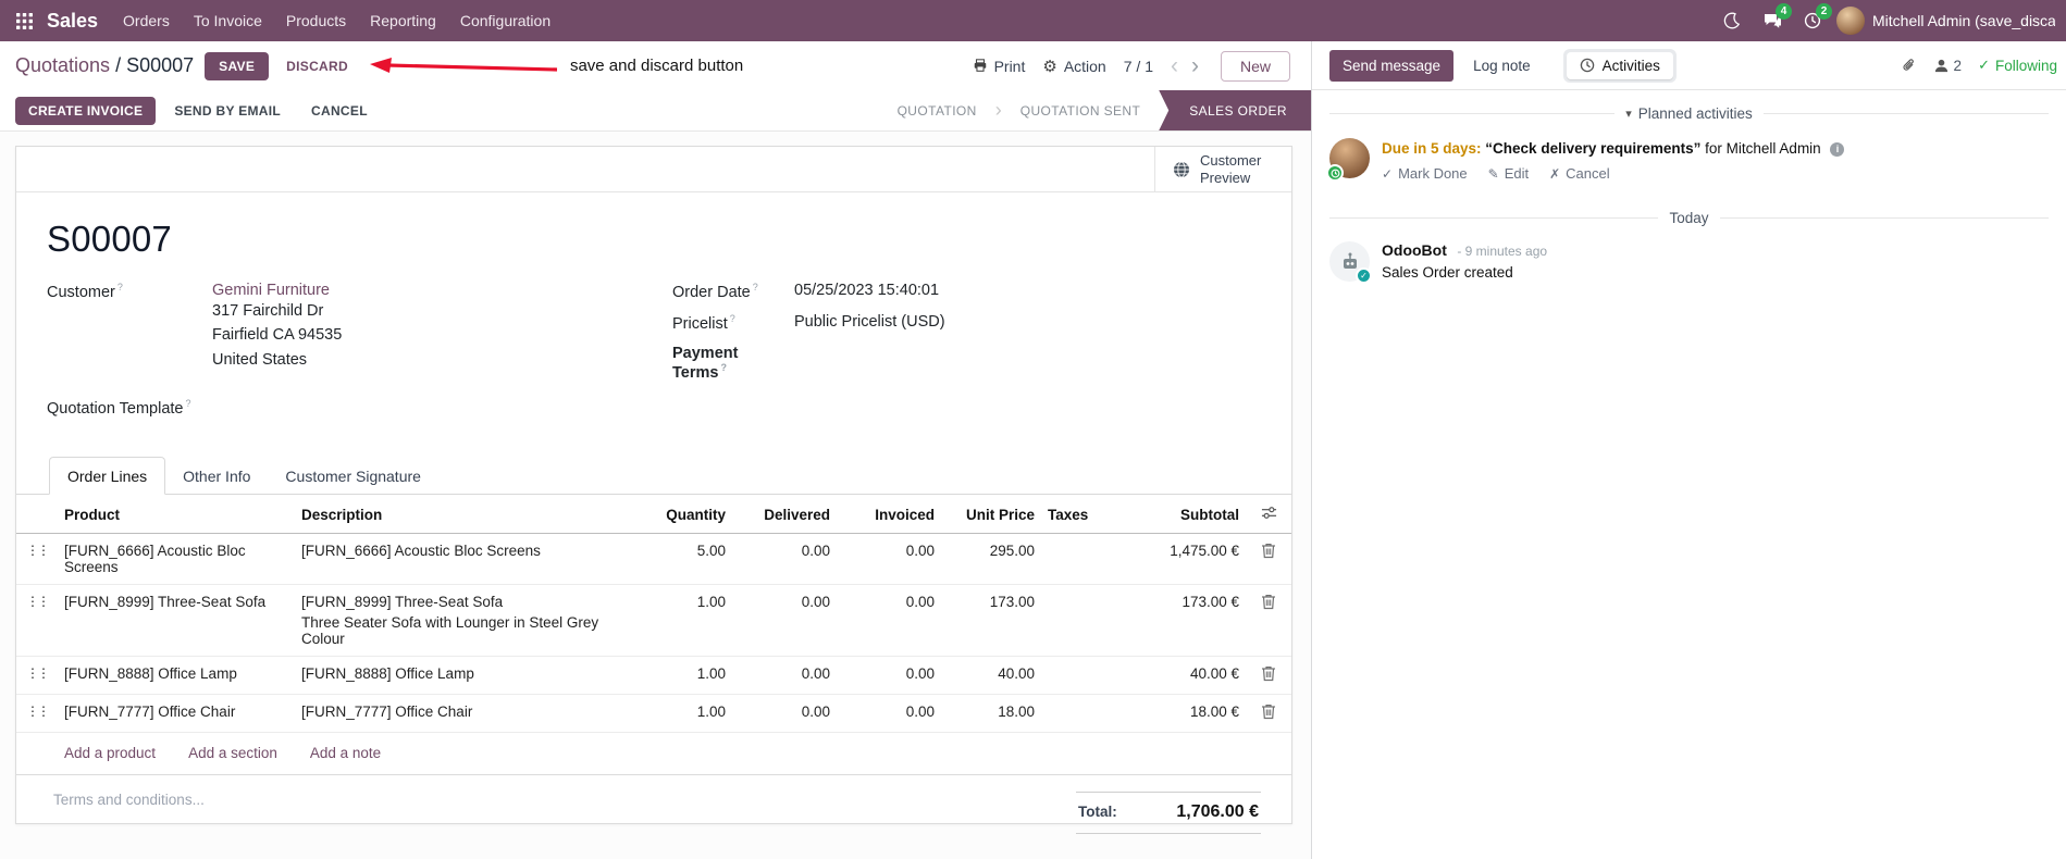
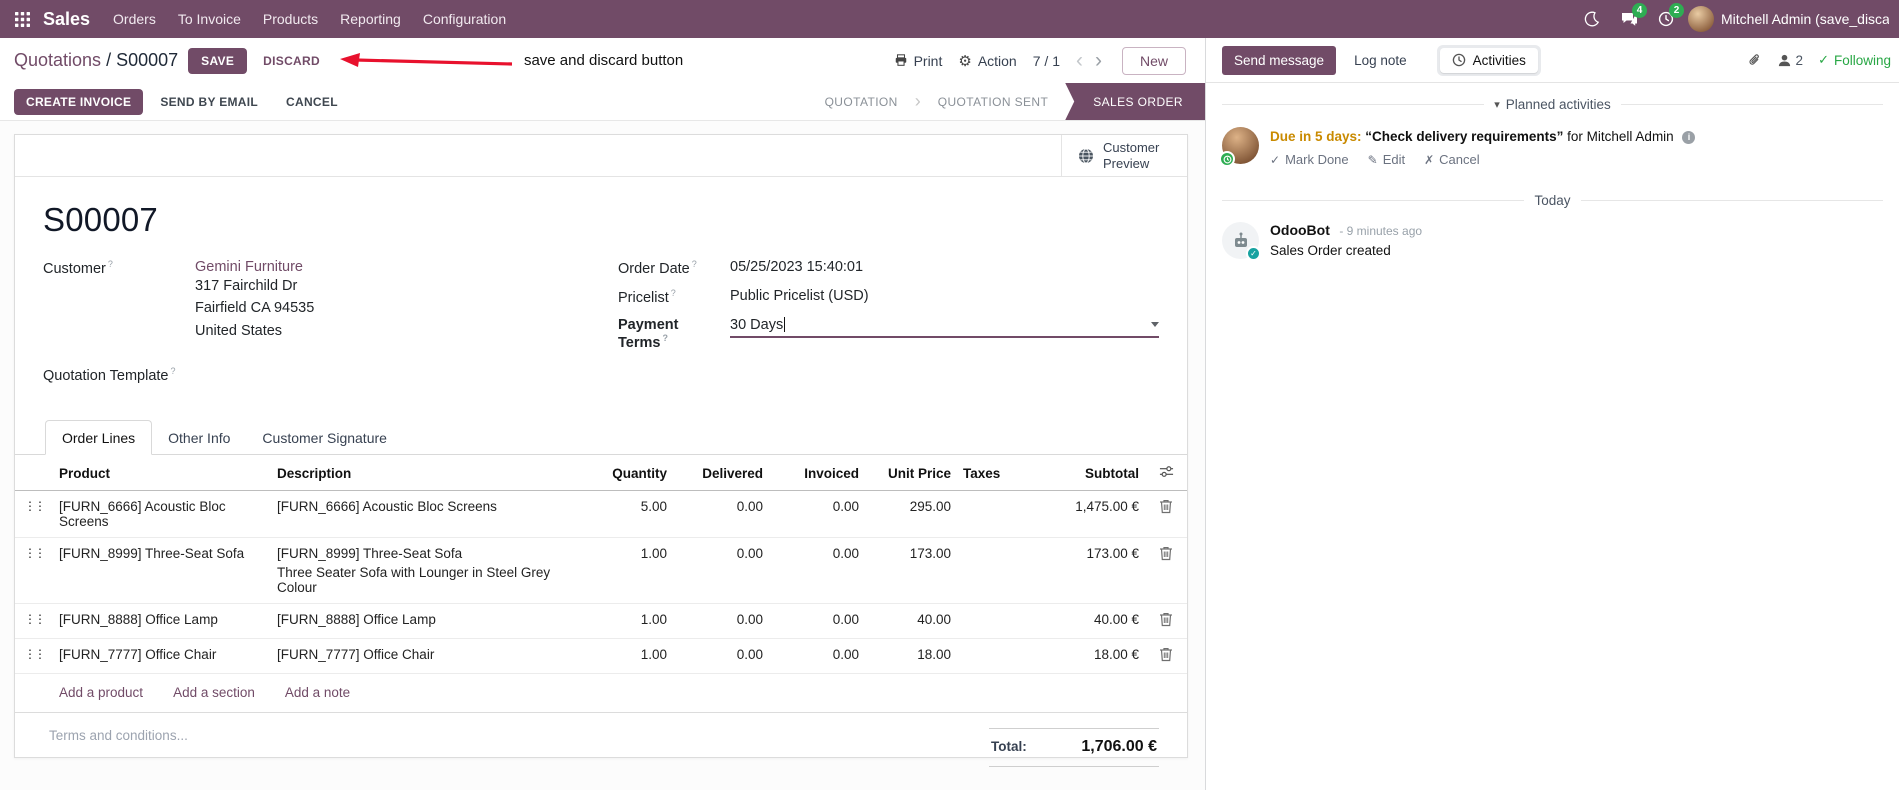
  Sales
  Orders
  To Invoice
  Products
  Reporting
  Configuration
  4
  2
  Mitchell Admin (save_disca
  Quotations / S00007
  SAVE
  DISCARD
  save and discard button
  Print
  ⚙
  Action
  7 / 1
  ‹
  ›
  New
  CREATE INVOICE
  SEND BY EMAIL
  CANCEL
  QUOTATION
  ›
  QUOTATION SENT
  SALES ORDER
  Customer Preview
  S00007
  Customer ?
  Gemini Furniture
  317 Fairchild Dr
  Fairfield CA 94535
  United States
  Quotation Template ?
  Order Date ?
  05/25/2023 15:40:01
  Pricelist ?
  Public Pricelist (USD)
  Payment Terms ?
+ 30 Days
  Order Lines
  Other Info
  Customer Signature
  	Product	Description	Quantity	Delivered	Invoiced	Unit Price	Taxes	Subtotal
  ⋮⋮	[FURN_6666] Acoustic Bloc Screens	[FURN_6666] Acoustic Bloc Screens	5.00	0.00	0.00	295.00		1,475.00 €
  ⋮⋮	[FURN_8999] Three-Seat Sofa	[FURN_8999] Three-Seat Sofa Three Seater Sofa with Lounger in Steel Grey Colour	1.00	0.00	0.00	173.00		173.00 €
  ⋮⋮	[FURN_8888] Office Lamp	[FURN_8888] Office Lamp	1.00	0.00	0.00	40.00		40.00 €
  ⋮⋮	[FURN_7777] Office Chair	[FURN_7777] Office Chair	1.00	0.00	0.00	18.00		18.00 €
  Add a product
  Add a section
  Add a note
  Terms and conditions...
  Total:
  1,706.00 €
  Send message
  Log note
  Activities
  2
  ✓
  Following
  ▾
  Planned activities
  Due in 5 days: “Check delivery requirements” for Mitchell Admin i
  ✓
  Mark Done
  ✎
  Edit
  ✗
  Cancel
  Today
  ✓
  OdooBot - 9 minutes ago
  Sales Order created
